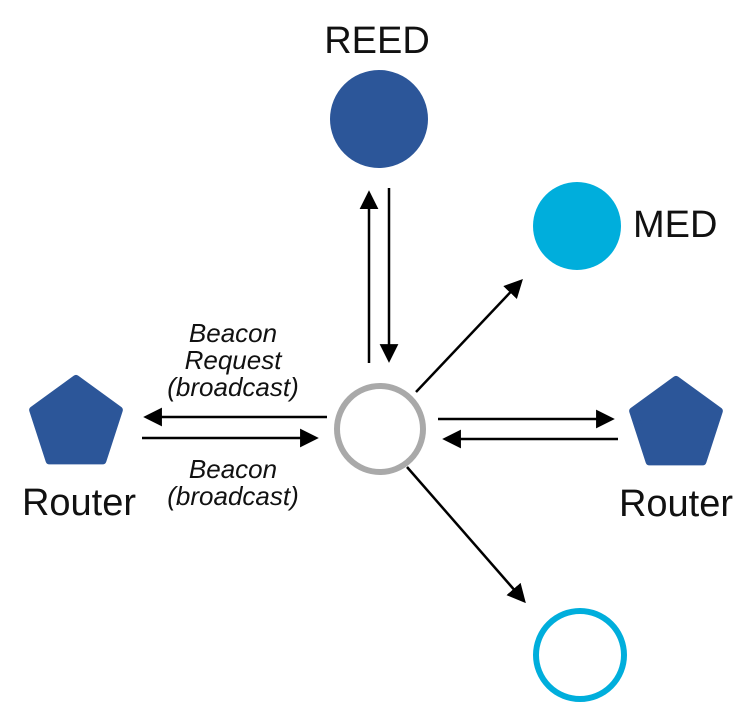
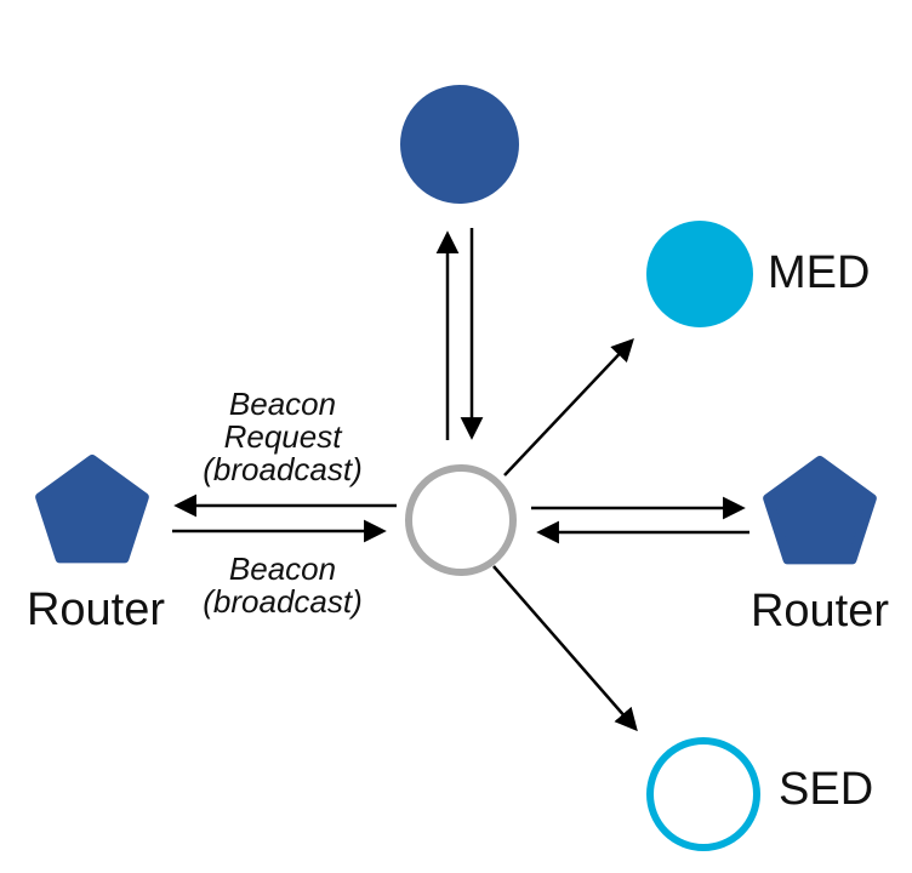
- REED
  MED
  Router
  Router
+ SED
  Beacon
  Request
  (broadcast)
  Beacon
  (broadcast)
